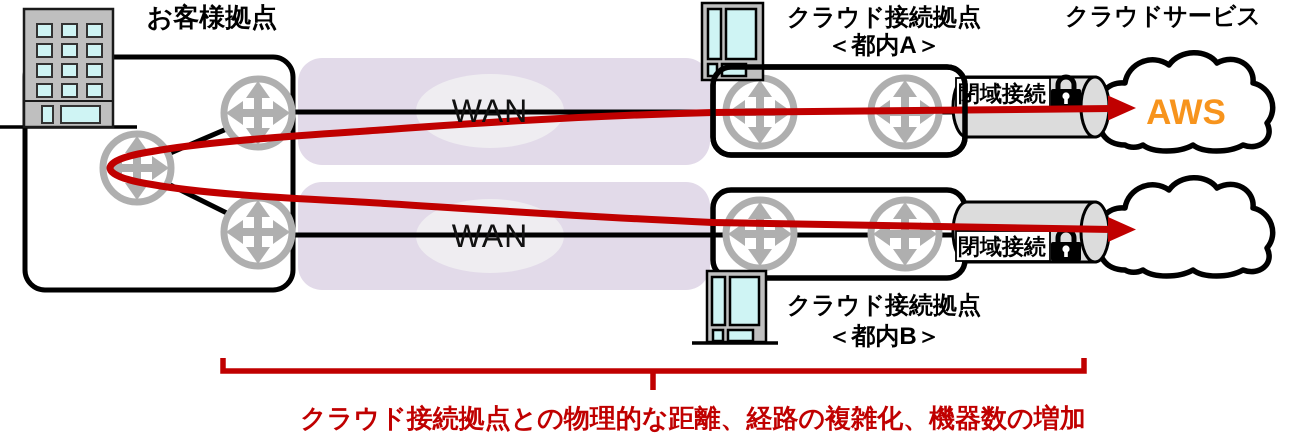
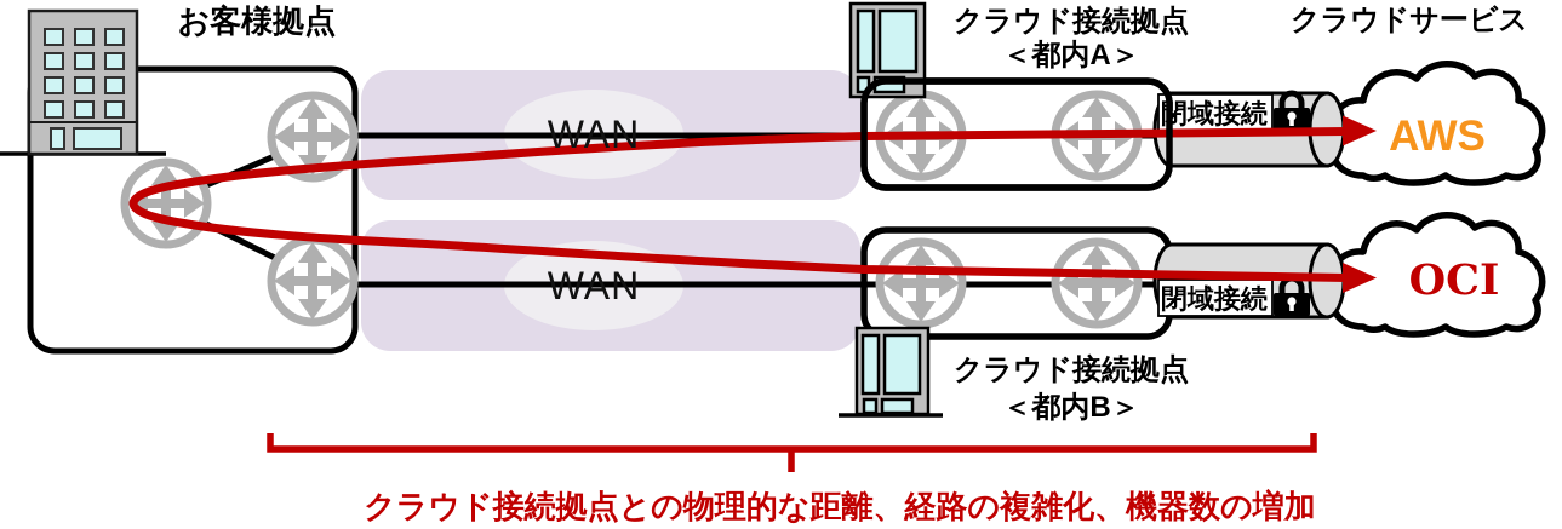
  閉域接続
  閉域接続
  お客様拠点
  クラウド接続拠点
  ＜都内A＞
  クラウドサービス
  クラウド接続拠点
  ＜都内B＞
  WAN
  WAN
  AWS
+ OCI
  クラウド接続拠点との物理的な距離、経路の複雑化、機器数の増加
